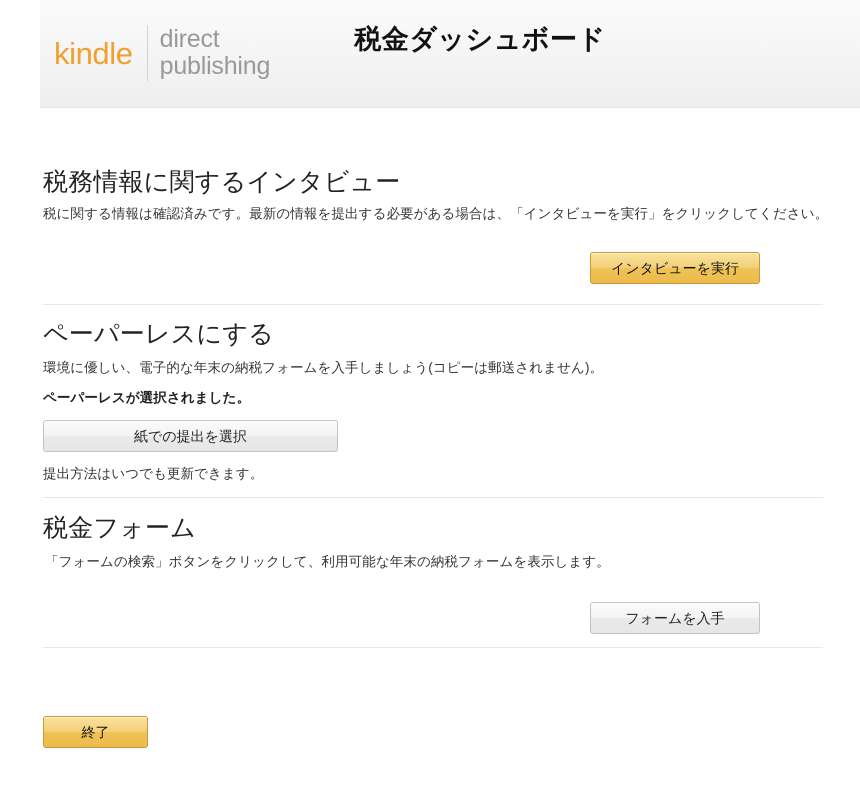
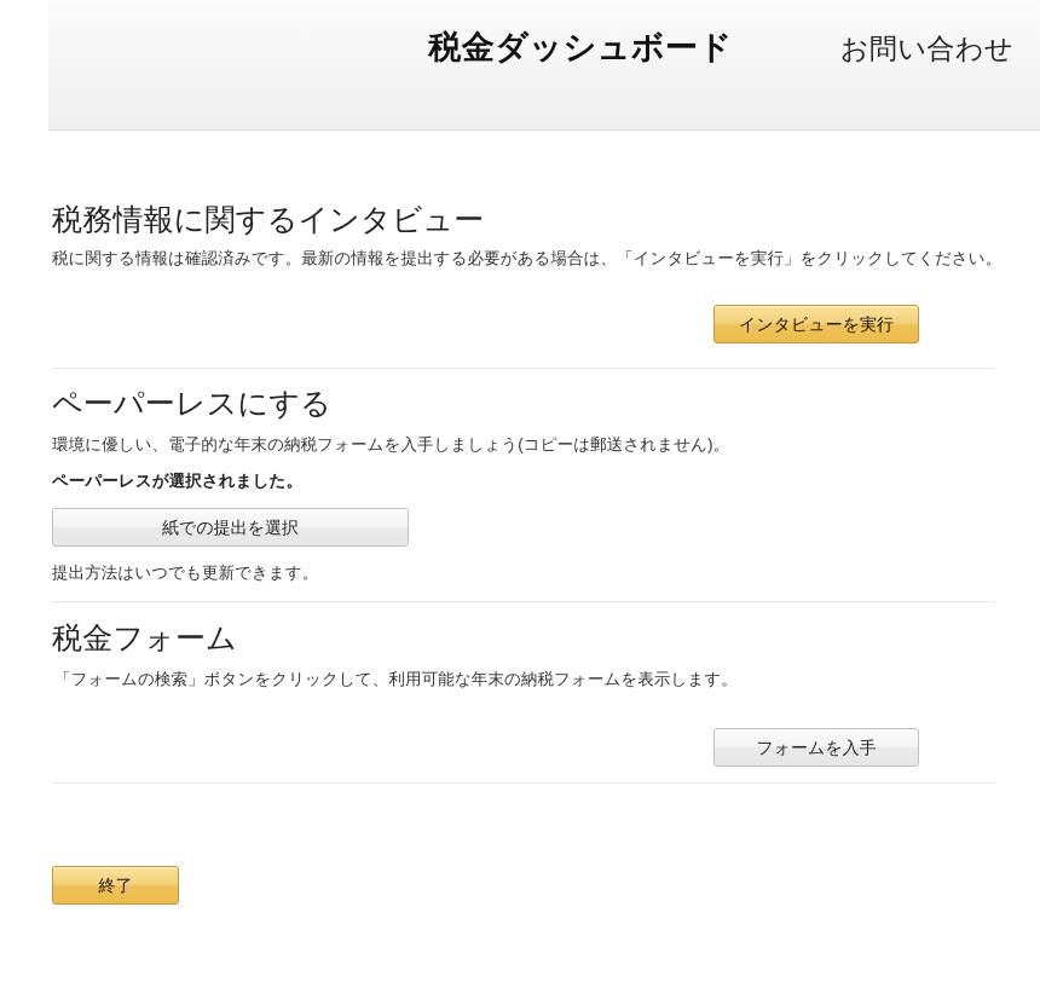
- kindle
- direct
- publishing
  税金ダッシュボード
+ お問い合わせ
  税務情報に関するインタビュー
  税に関する情報は確認済みです。最新の情報を提出する必要がある場合は、「インタビューを実行」をクリックしてください。
  インタビューを実行
  ペーパーレスにする
  環境に優しい、電子的な年末の納税フォームを入手しましょう(コピーは郵送されません)。
  ペーパーレスが選択されました。
  紙での提出を選択
  提出方法はいつでも更新できます。
  税金フォーム
  「フォームの検索」ボタンをクリックして、利用可能な年末の納税フォームを表示します。
  フォームを入手
  終了
